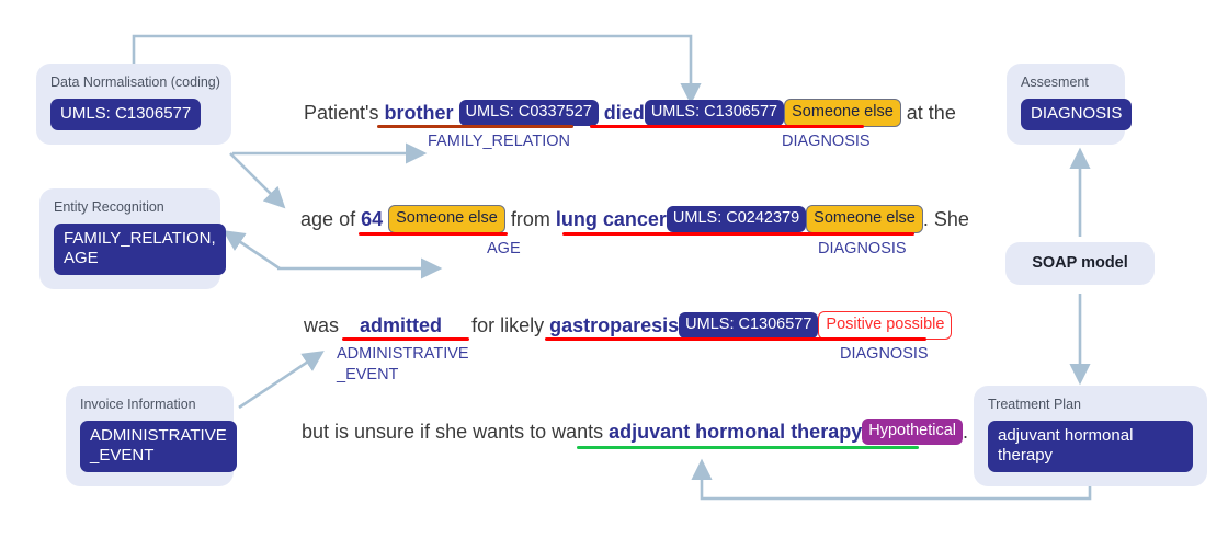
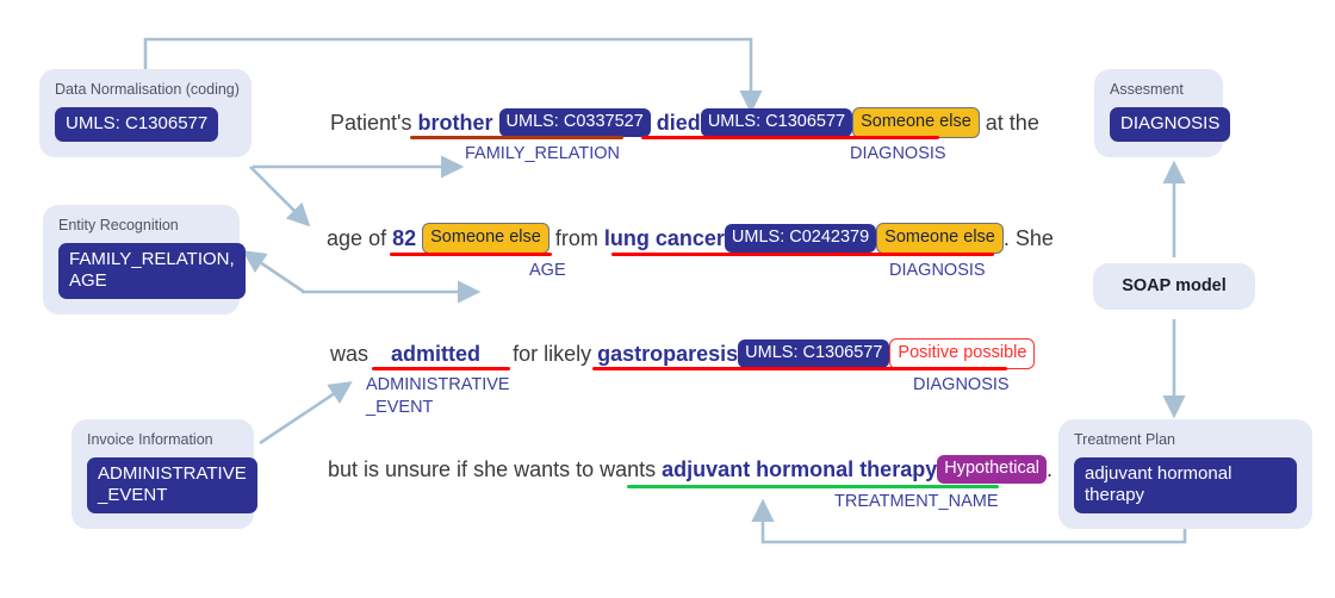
  Data Normalisation (coding)
  UMLS: C1306577
  Entity Recognition
  FAMILY_RELATION,
  AGE
  Invoice Information
  ADMINISTRATIVE
  _EVENT
  Assesment
  DIAGNOSIS
  SOAP model
  Treatment Plan
  adjuvant hormonal therapy
  Patient's brother UMLS: C0337527 died UMLS: C1306577 Someone else at the
  FAMILY_RELATION
  DIAGNOSIS
- age of 64 Someone else from lung cancer UMLS: C0242379 Someone else . She
+ age of 82 Someone else from lung cancer UMLS: C0242379 Someone else . She
  AGE
  DIAGNOSIS
  was admitted for likely gastroparesis UMLS: C1306577 Positive possible
  ADMINISTRATIVE
  _EVENT
  DIAGNOSIS
  but is unsure if she wants to wants adjuvant hormonal therapy Hypothetical .
+ TREATMENT_NAME
